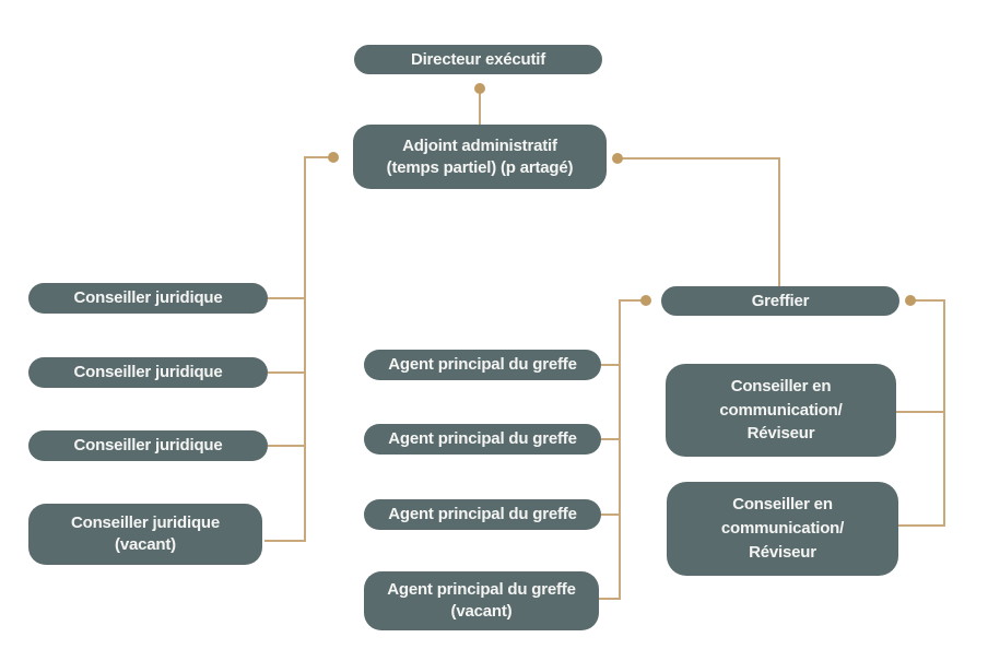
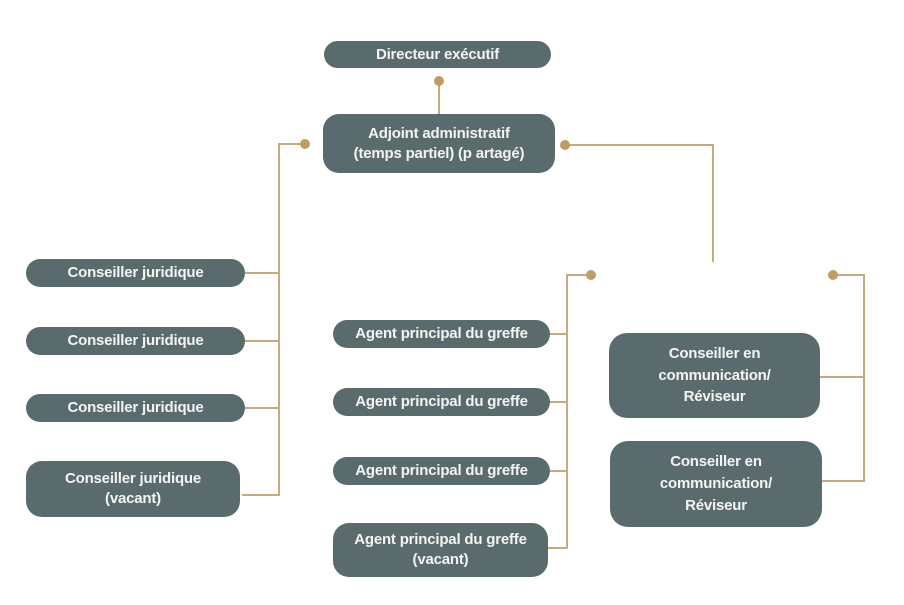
  Directeur exécutif
  Adjoint administratif
  (temps partiel) (p artagé)
  Conseiller juridique
  Conseiller juridique
  Conseiller juridique
  Conseiller juridique
  (vacant)
  Agent principal du greffe
  Agent principal du greffe
  Agent principal du greffe
  Agent principal du greffe
  (vacant)
- Greffier
  Conseiller en
  communication/
  Réviseur
  Conseiller en
  communication/
  Réviseur
